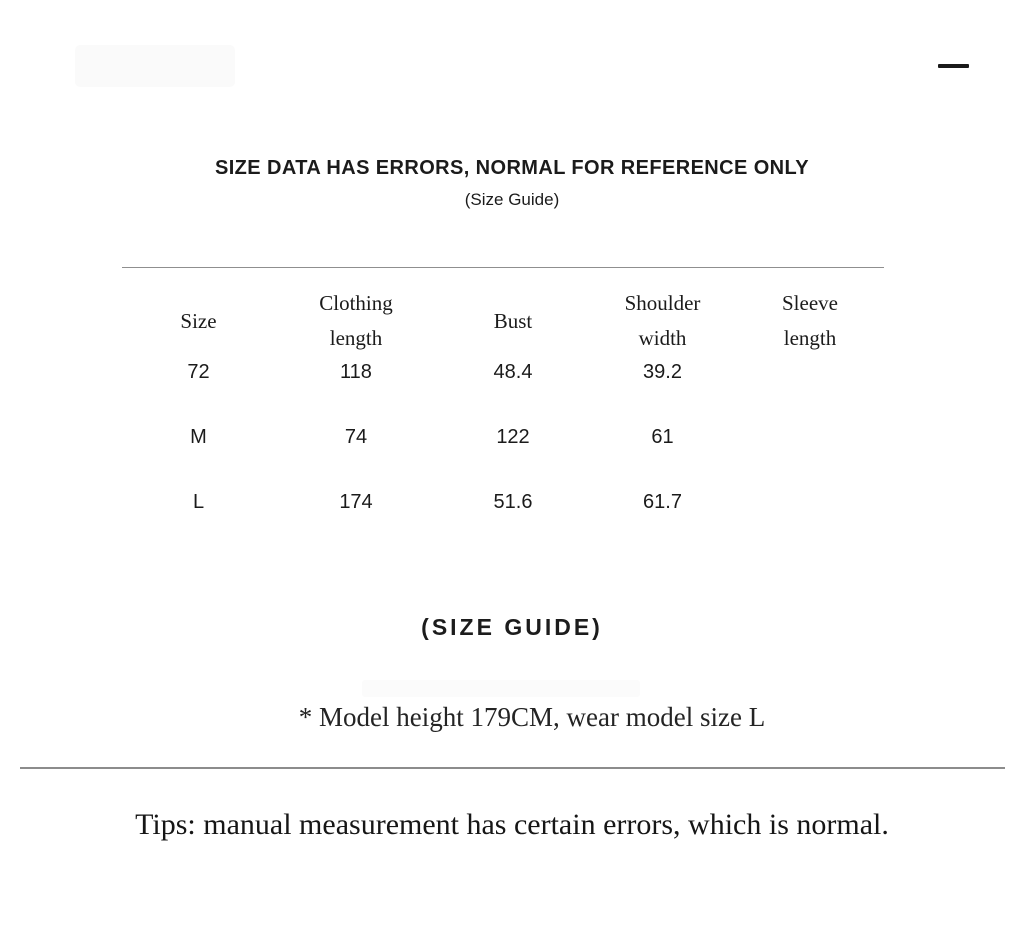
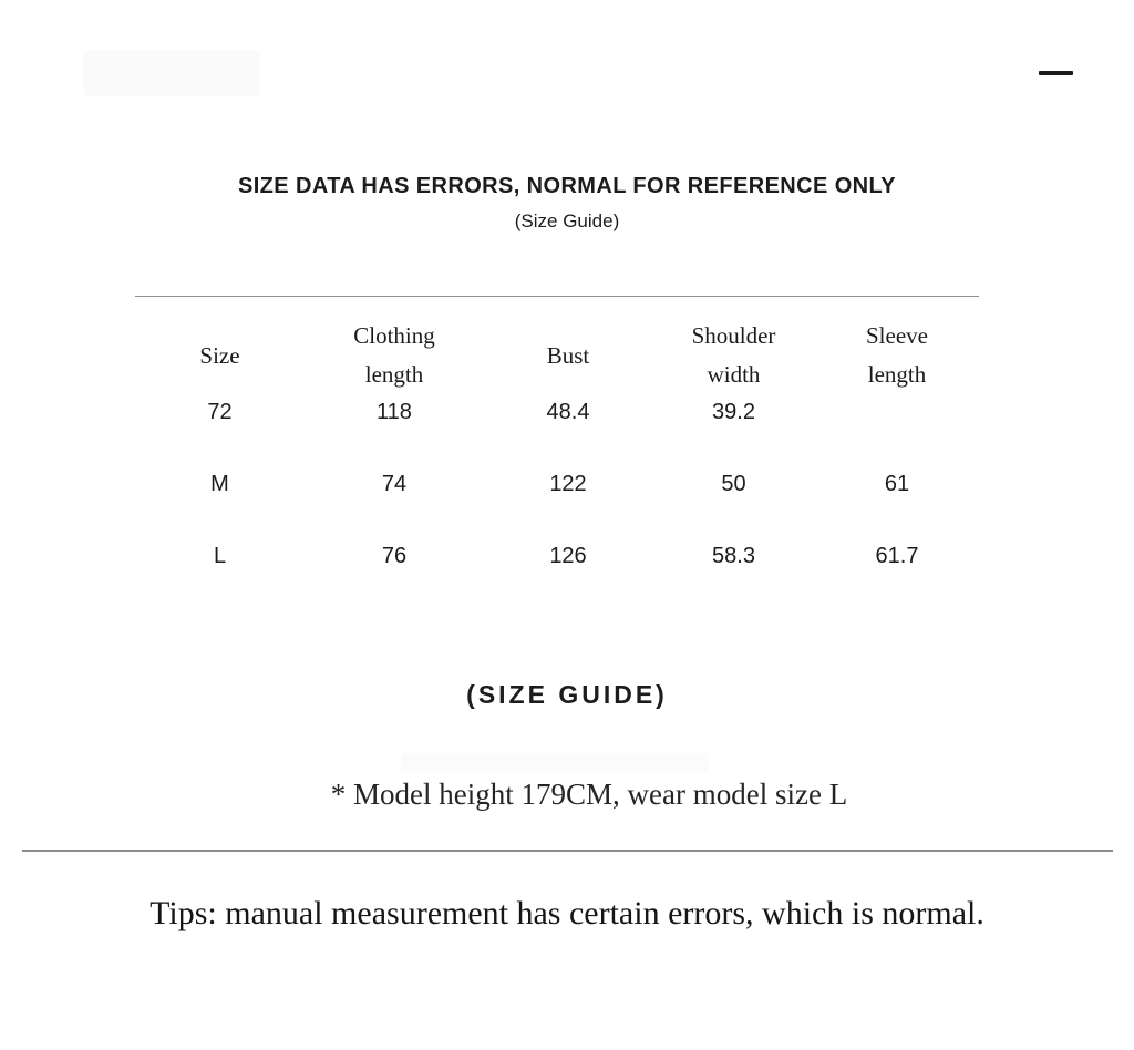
  SIZE DATA HAS ERRORS, NORMAL FOR REFERENCE ONLY
  (Size Guide)
  Size
  Clothing length
  Bust
  Shoulder width
  Sleeve length
  72
  118
  48.4
  39.2
  M
  74
  122
+ 50
  61
  L
+ 76
- 174
+ 126
- 51.6
+ 58.3
  61.7
  (SIZE GUIDE)
  * Model height 179CM, wear model size L
  Tips: manual measurement has certain errors, which is normal.
